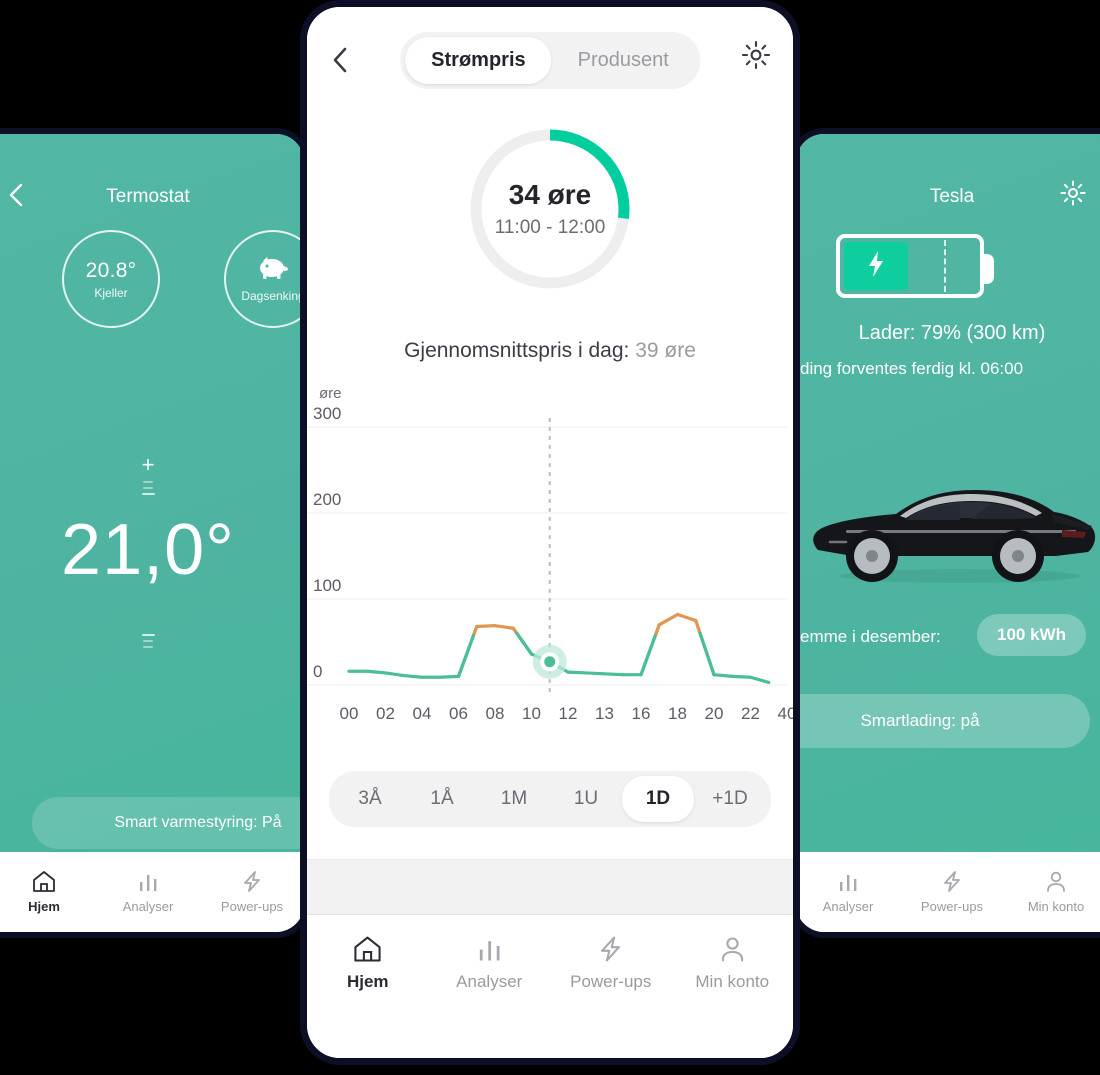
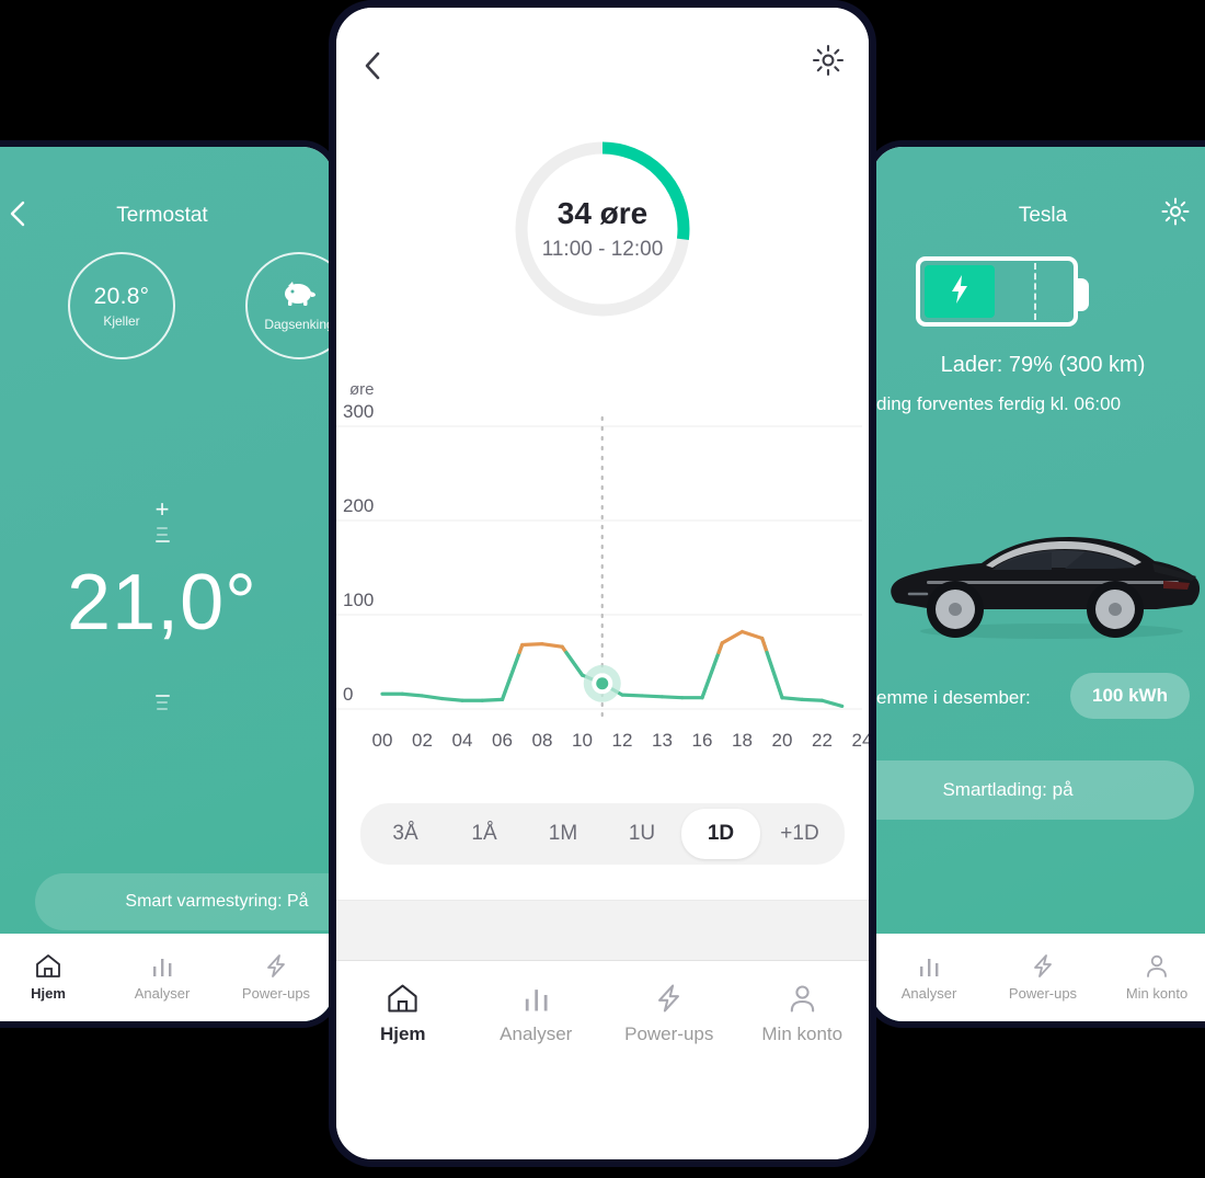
  Termostat
  20.8°
  Kjeller
  Dagsenkin
  +
  21,0°
  Smart varmestyring: På
  Hjem
  Analyser
  Power-ups
  Tesla
  Lader: 79% (300 km)
  ding forventes ferdig kl. 06:00
  emme i desember:
  100 kWh
  Smartlading: på
  Analyser
  Power-ups
  Min konto
- Strømpris
- Produsent
  34 øre
  11:00 - 12:00
- Gjennomsnittspris i dag: 39 øre
  øre
  0
  100
  200
  300
  00
  02
  04
  06
  08
  10
  12
  13
  16
  18
  20
  22
- 40
+ 24
  3Å
  1Å
  1M
  1U
  1D
  +1D
  Hjem
  Analyser
  Power-ups
  Min konto
